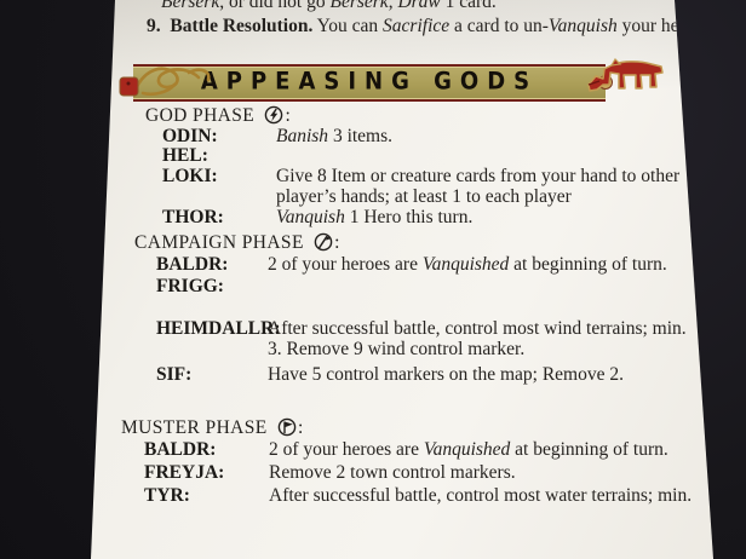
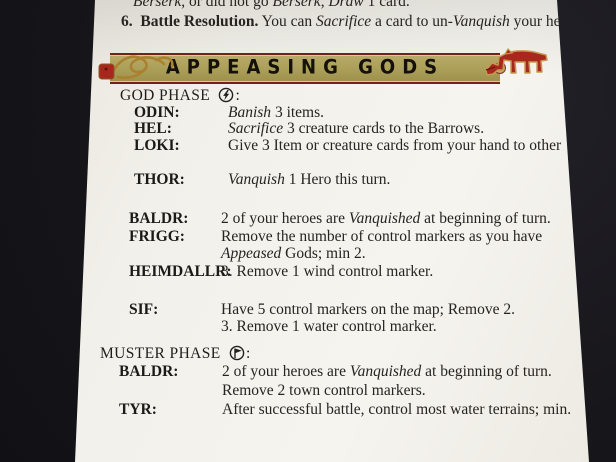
  Berserk, or did not go Berserk, Draw 1 card.
- 9. Battle Resolution. You can Sacrifice a card to un-Vanquish your he
+ 6. Battle Resolution. You can Sacrifice a card to un-Vanquish your he
  APPEASING GODS
  GOD PHASE :
  ODIN:
  Banish 3 items.
  HEL:
+ Sacrifice 3 creature cards to the Barrows.
  LOKI:
- Give 8 Item or creature cards from your hand to other
+ Give 3 Item or creature cards from your hand to other
- player’s hands; at least 1 to each player
  THOR:
  Vanquish 1 Hero this turn.
- CAMPAIGN PHASE :
  BALDR:
  2 of your heroes are Vanquished at beginning of turn.
  FRIGG:
+ Remove the number of control markers as you have
+ Appeased Gods; min 2.
  HEIMDALLR:
- After successful battle, control most wind terrains; min.
- 3. Remove 9 wind control marker.
+ 3. Remove 1 wind control marker.
  SIF:
  Have 5 control markers on the map; Remove 2.
+ 3. Remove 1 water control marker.
  MUSTER PHASE :
  BALDR:
  2 of your heroes are Vanquished at beginning of turn.
- FREYJA:
  Remove 2 town control markers.
  TYR:
  After successful battle, control most water terrains; min.
